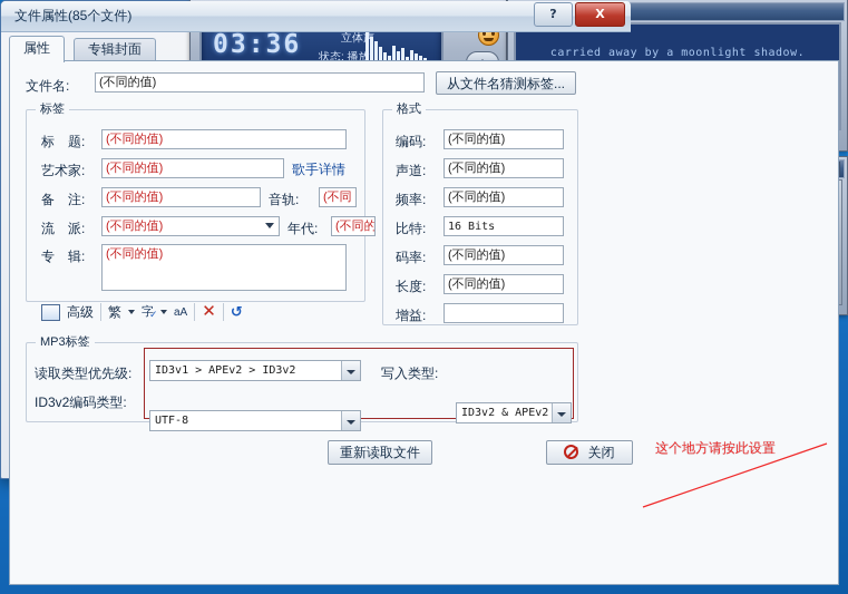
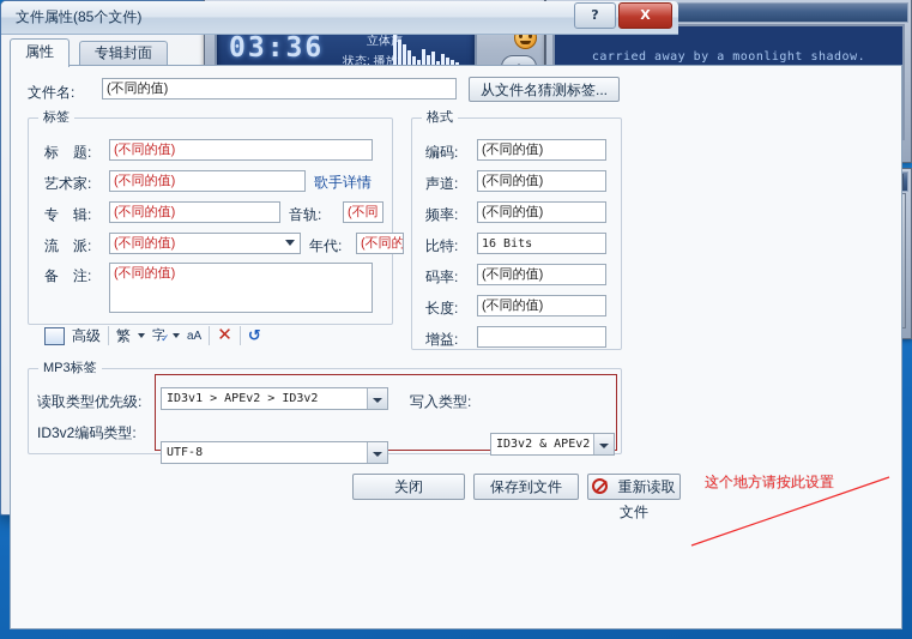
  03:36
  立体声
  状态: 播放
  carried away by a moonlight shadow.
  文件属性(85个文件)
  ?
  X
  属性
  专辑封面
  文件名:
  (不同的值)
  从文件名猜测标签...
  标签
  标 题:
  (不同的值)
  艺术家:
  (不同的值)
  歌手详情
- 备 注:
+ 专 辑:
  (不同的值)
  音轨:
  (不同
  流 派:
  (不同的值)
  年代:
  (不同的
- 专 辑:
+ 备 注:
  (不同的值)
  高级
  繁
  字
  ✓
  aA
  ✕
  ↺
  格式
  编码:
  (不同的值)
  声道:
  (不同的值)
  频率:
  (不同的值)
  比特:
  16 Bits
  码率:
  (不同的值)
  长度:
  (不同的值)
  增益:
  MP3标签
  读取类型优先级:
  ID3v1 > APEv2 > ID3v2
  ID3v2编码类型:
  UTF-8
  写入类型:
  ID3v2 & APEv2
- 重新读取文件
+ 关闭
+ 保存到文件
- 关闭
+ 重新读取文件
  这个地方请按此设置
